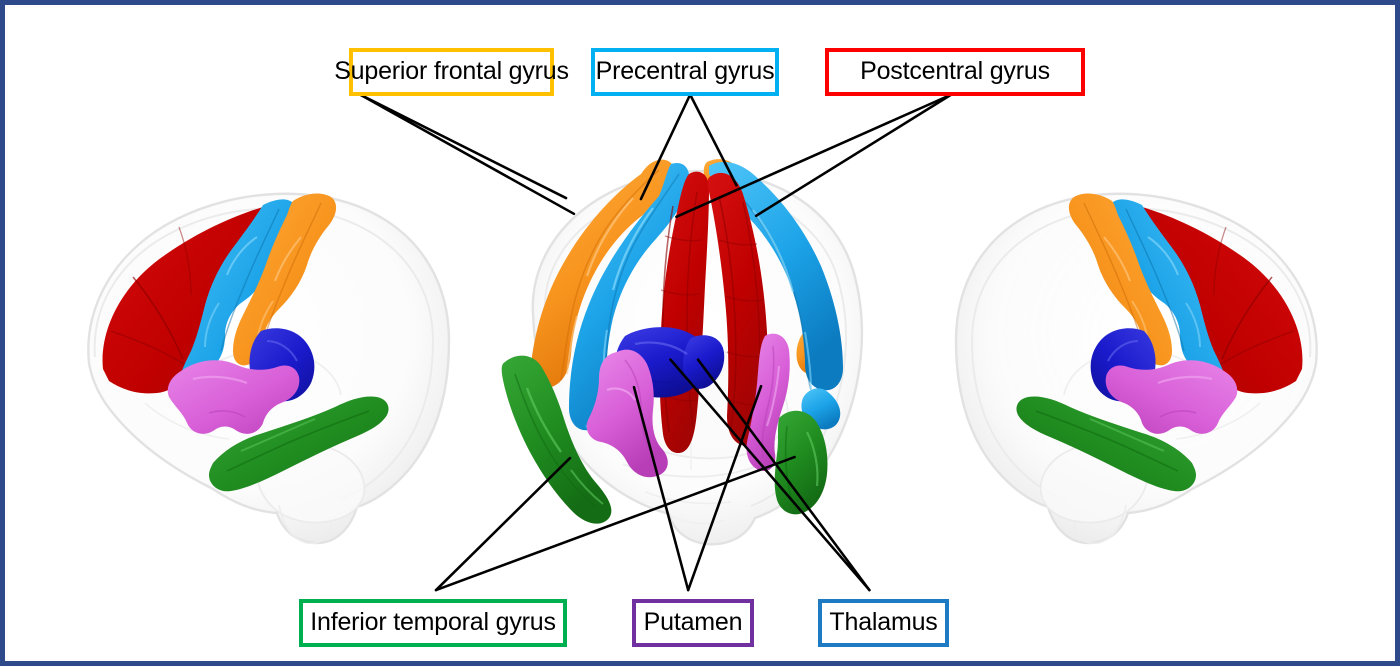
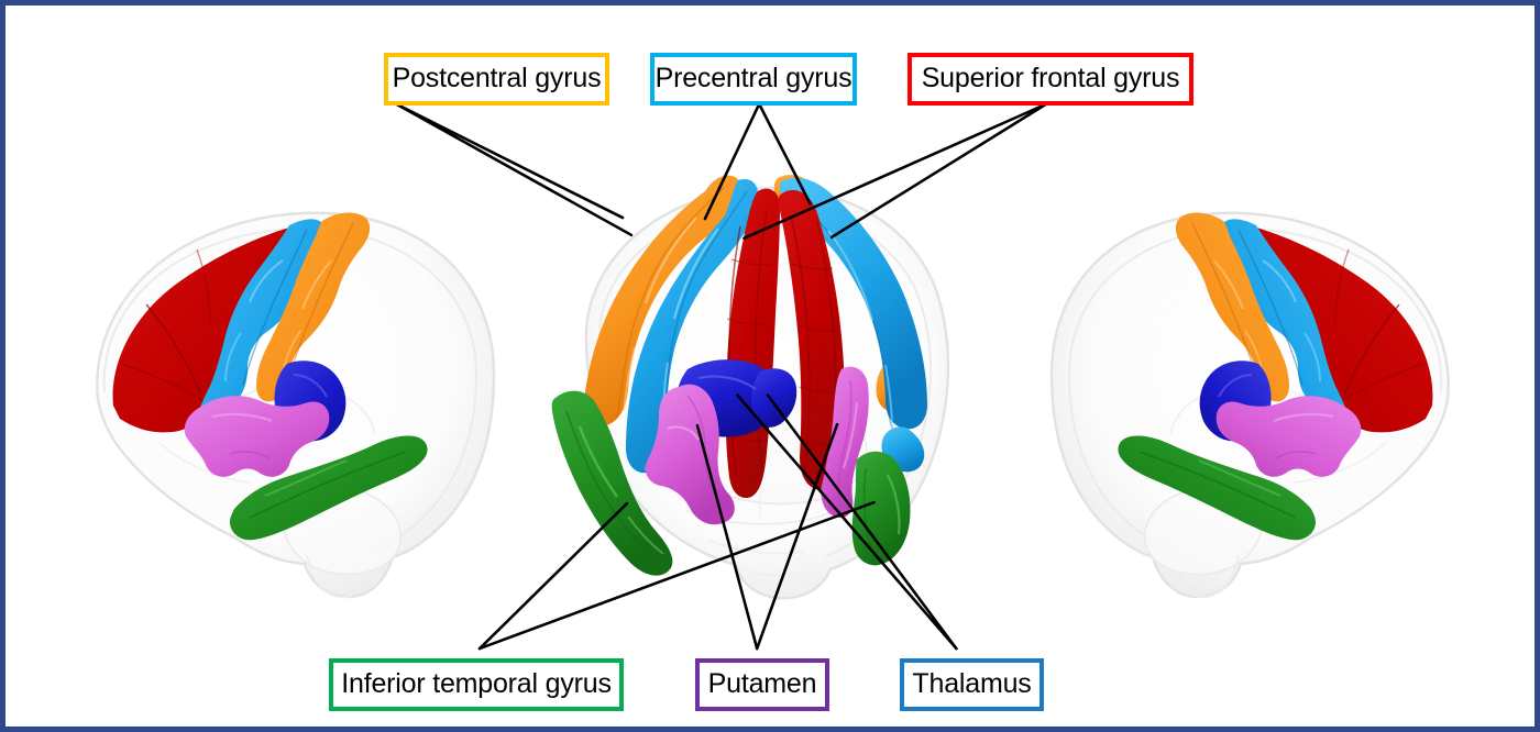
- Superior frontal gyrus
+ Postcentral gyrus
  Precentral gyrus
- Postcentral gyrus
+ Superior frontal gyrus
  Inferior temporal gyrus
  Putamen
  Thalamus
